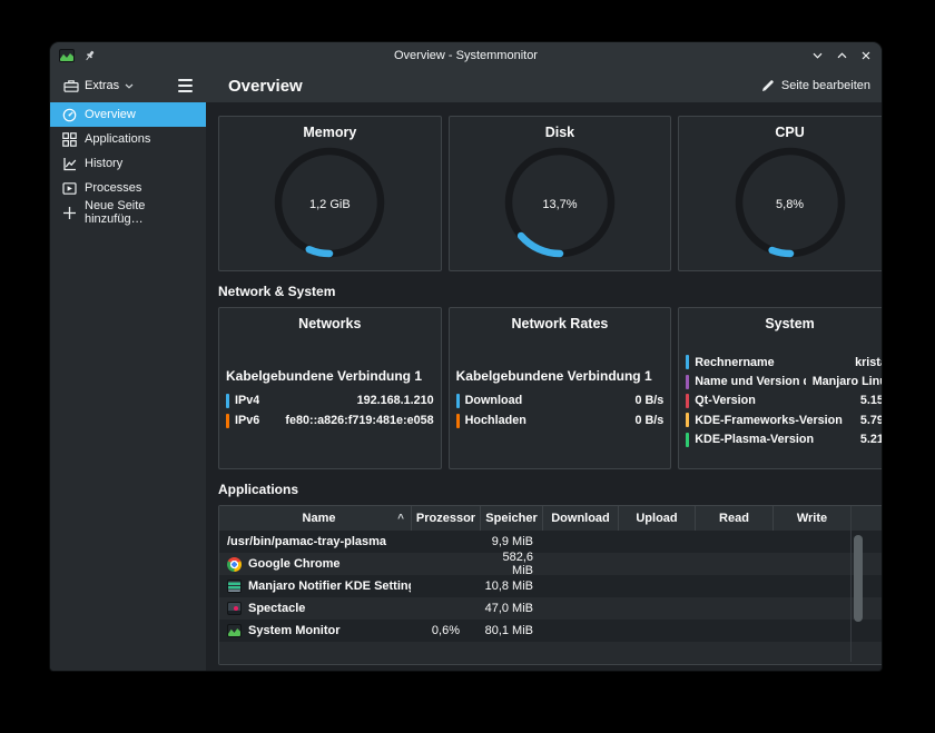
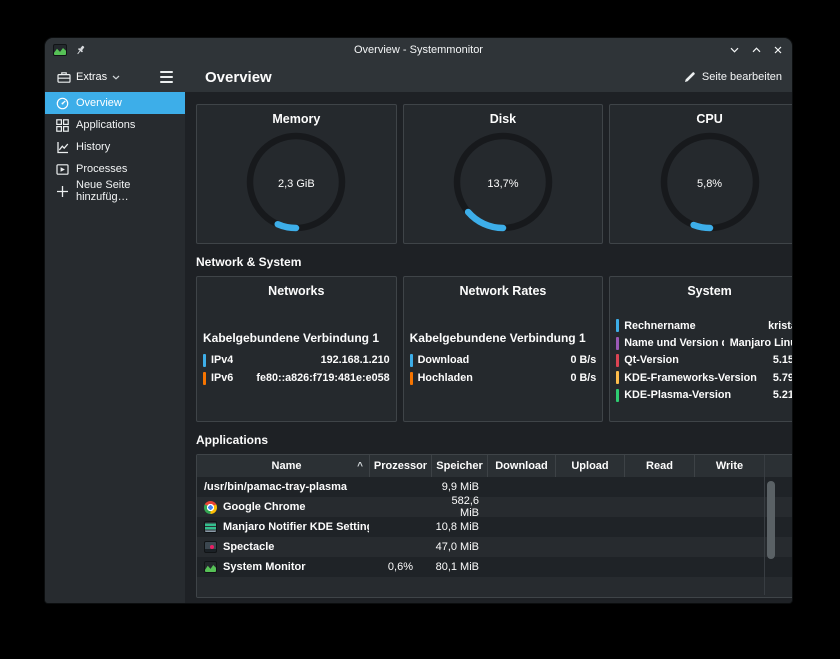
  Overview - Systemmonitor
  Extras
  Overview
  Seite bearbeiten
  Overview
  Applications
  History
  Processes
  Neue Seite hinzufüg…
  Memory
- 1,2 GiB
+ 2,3 GiB
  Disk
  13,7%
  CPU
  5,8%
  Network & System
  Networks
  Kabelgebundene Verbindung 1
  IPv4
  192.168.1.210
  IPv6
  fe80::a826:f719:481e:e058
  Network Rates
  Kabelgebundene Verbindung 1
  Download
  0 B/s
  Hochladen
  0 B/s
  System
  Rechnername
  Name und Version
  Manjaro Lin
  Qt-Version
  KDE-Frameworks-Version
  KDE-Plasma-Version
  Applications
  Name
  ^
  Prozessor
  Speicher
  Download
  Upload
  Read
  Write
  /usr/bin/pamac-tray-plasma
  9,9 MiB
  Google Chrome
  582,6 MiB
  Manjaro Notifier KDE Settin
  10,8 MiB
  Spectacle
  47,0 MiB
  System Monitor
  0,6%
  80,1 MiB
